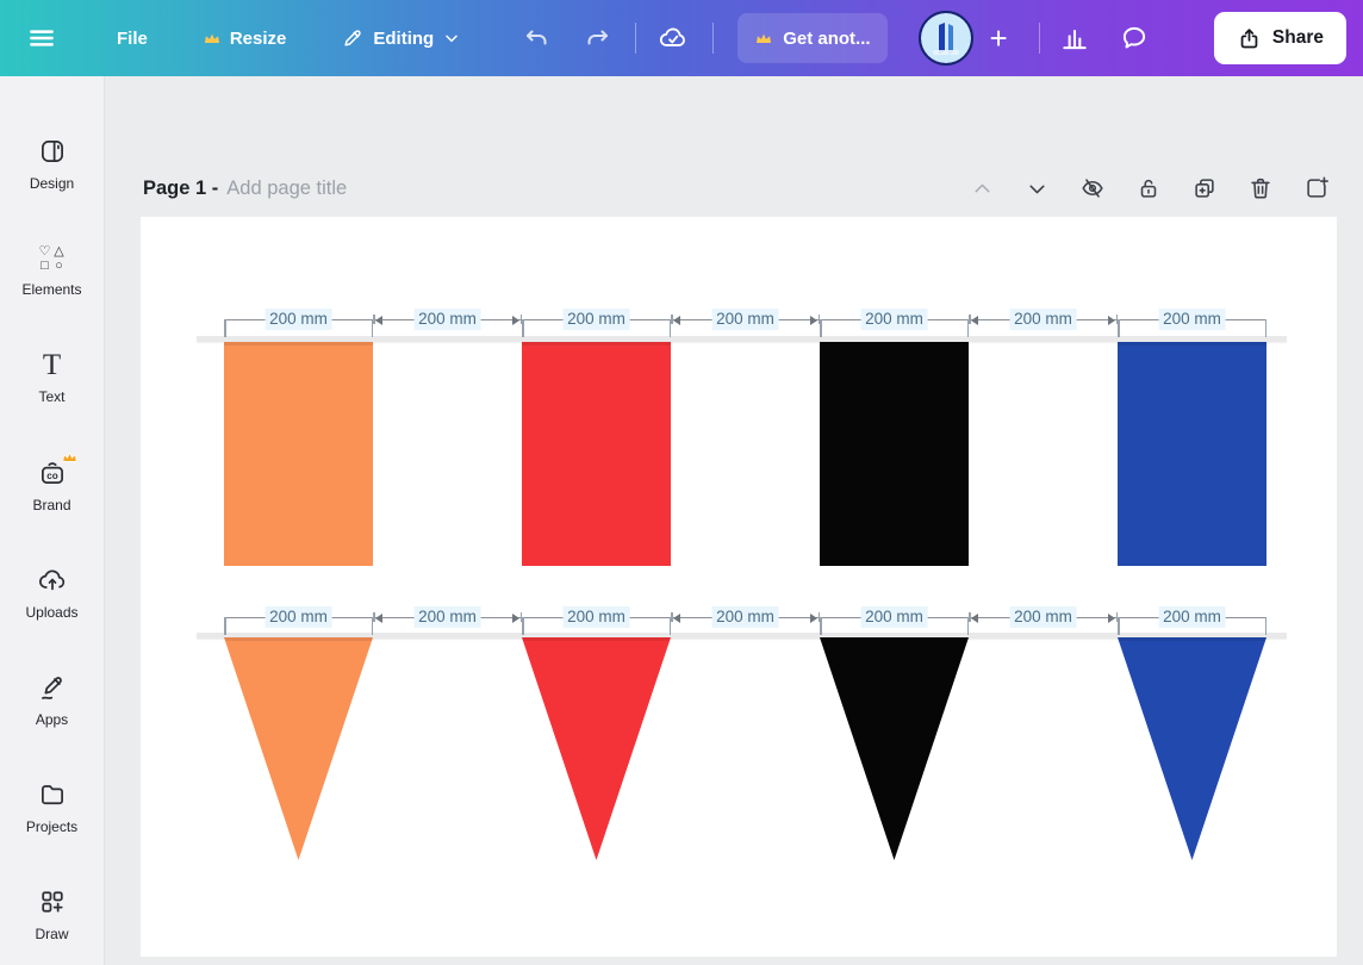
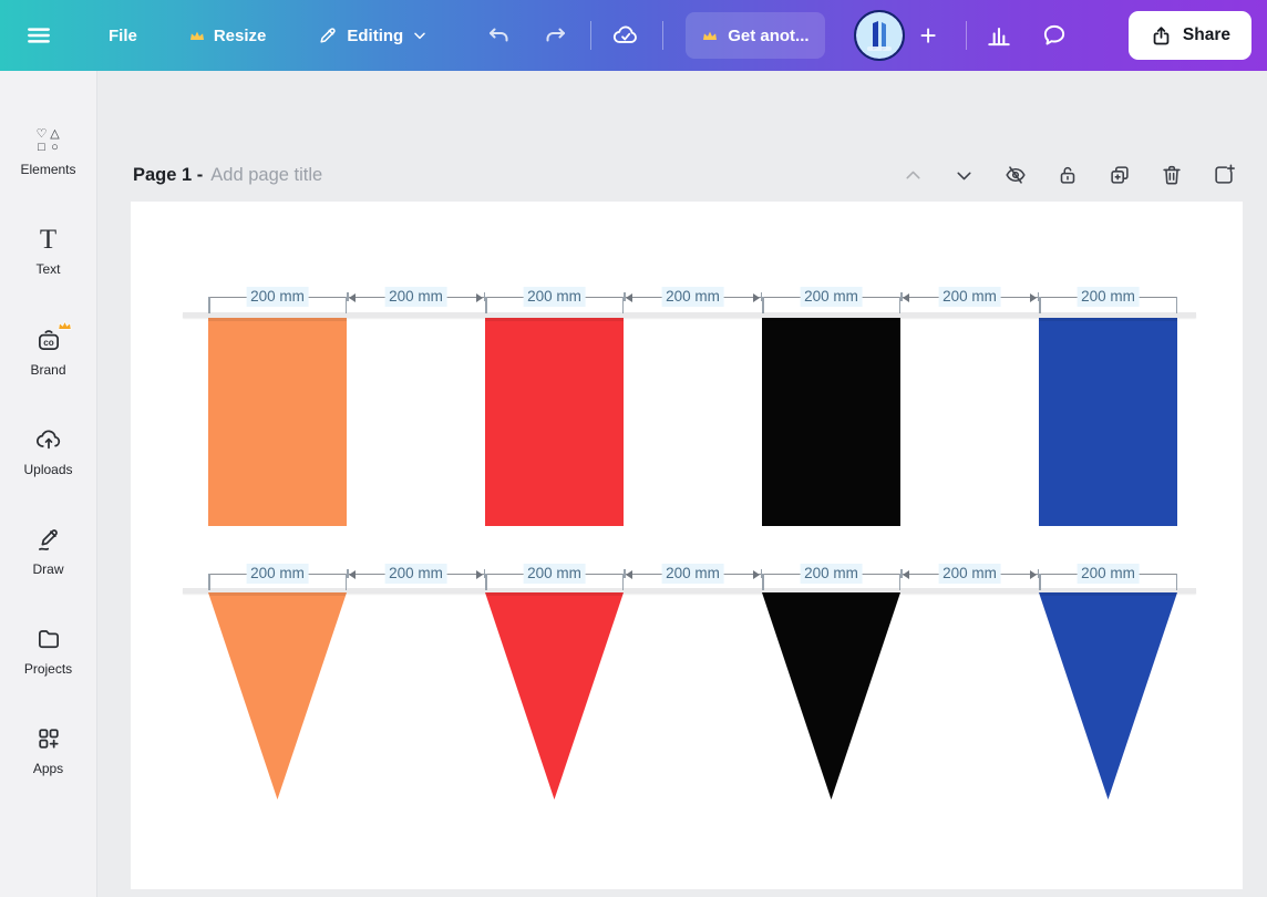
  File
  Resize
  Editing
  Get anot...
  +
  Share
- Design
  ♡
  △
  □
  ○
  Elements
  T
  Text
  co
  Brand
  Uploads
- Apps
+ Draw
  Projects
- Draw
+ Apps
  Page 1 -
  Add page title
  200 mm
  200 mm
  200 mm
  200 mm
  200 mm
  200 mm
  200 mm
  200 mm
  200 mm
  200 mm
  200 mm
  200 mm
  200 mm
  200 mm
